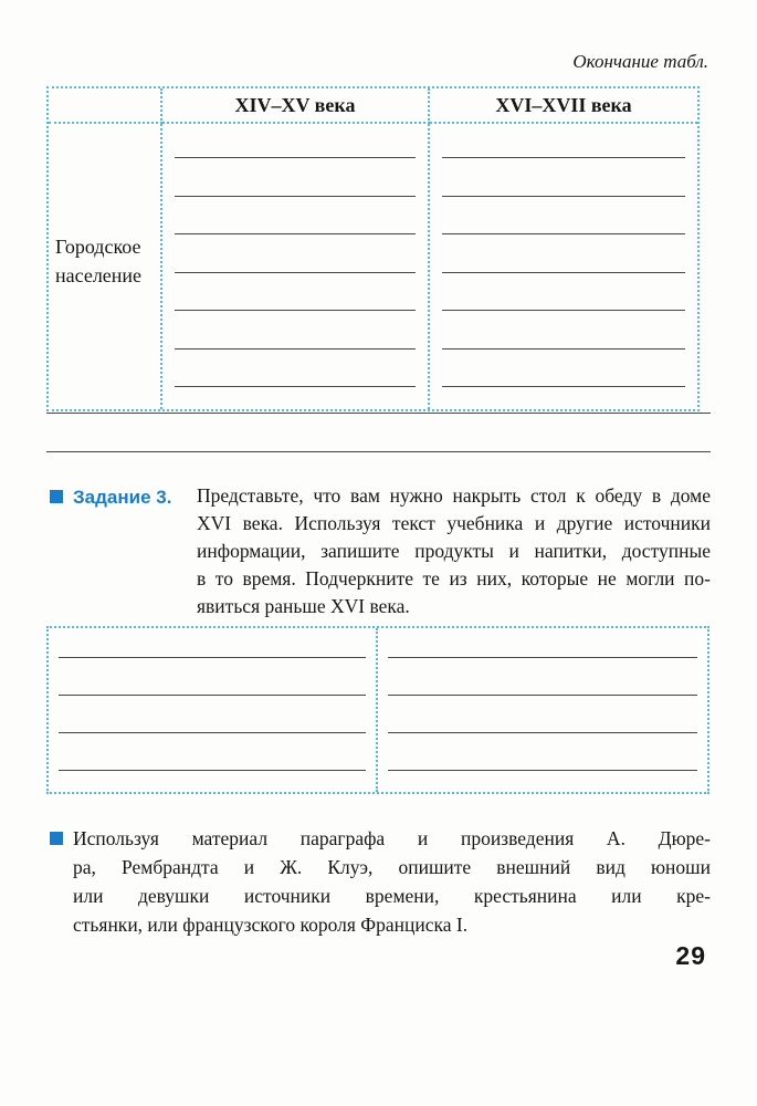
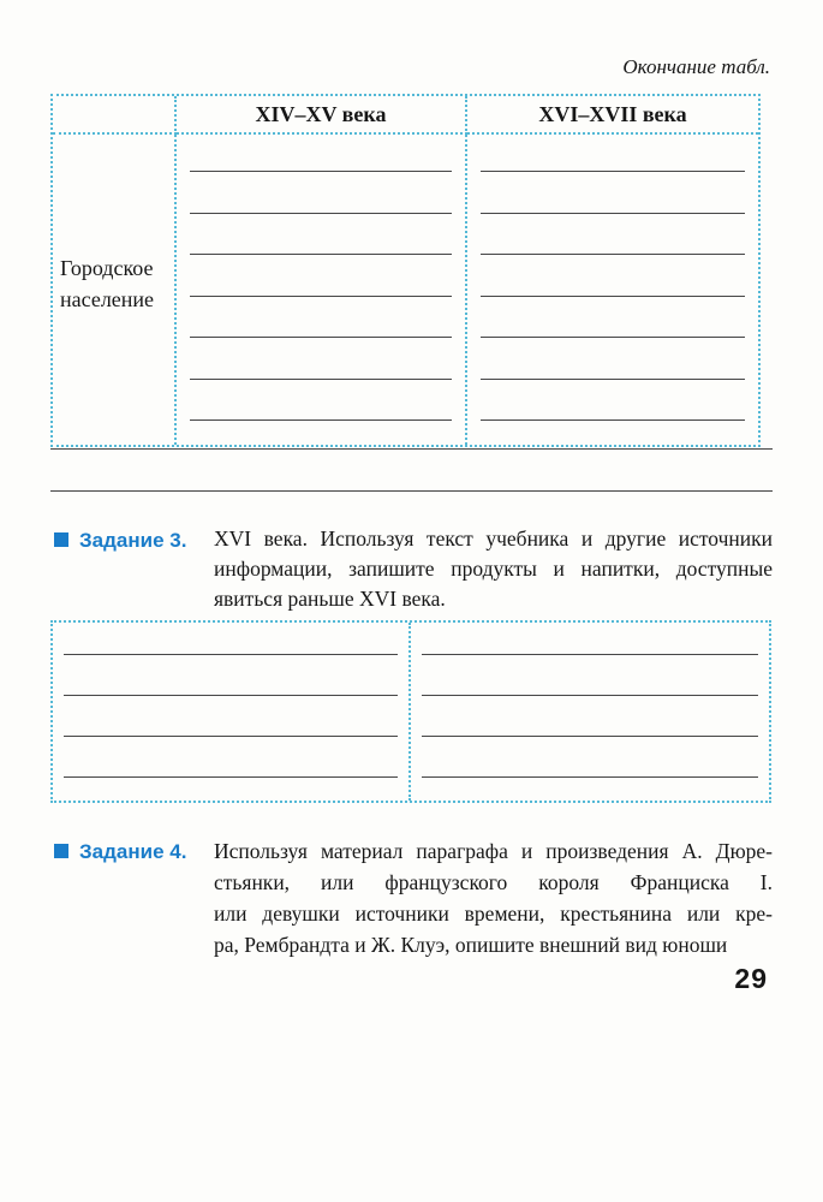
  Окончание табл.
  XIV–XV века
  XVI–XVII века
  Городское население
  Задание 3.
- Представьте, что вам нужно накрыть стол к обеду в доме
  XVI века. Используя текст учебника и другие источники
  информации, запишите продукты и напитки, доступные
- в то время. Подчеркните те из них, которые не могли по-
  явиться раньше XVI века.
+ Задание 4.
  Используя материал параграфа и произведения А. Дюре-
- ра, Рембрандта и Ж. Клуэ, опишите внешний вид юноши
+ стьянки, или французского короля Франциска I.
  или девушки источники времени, крестьянина или кре-
- стьянки, или французского короля Франциска I.
+ ра, Рембрандта и Ж. Клуэ, опишите внешний вид юноши
  29
